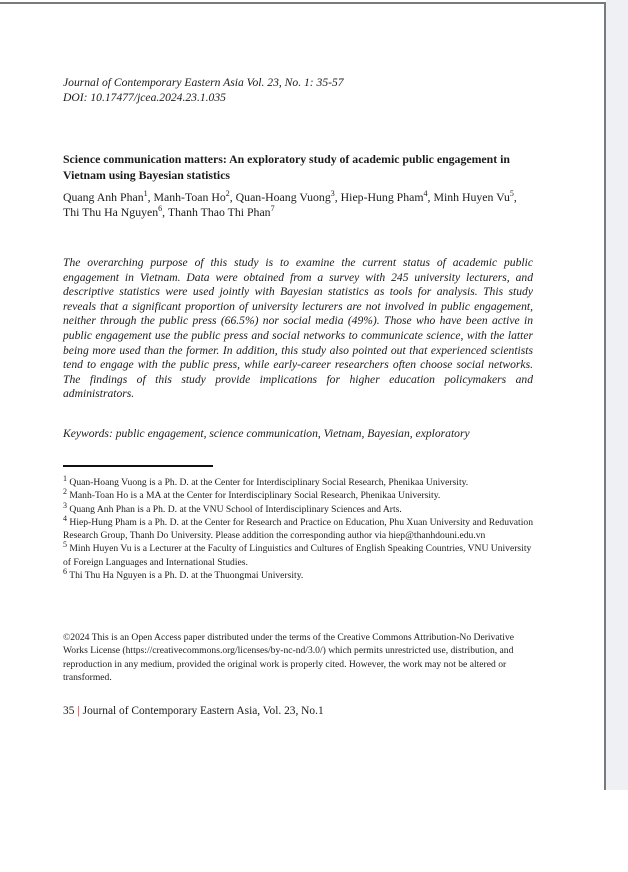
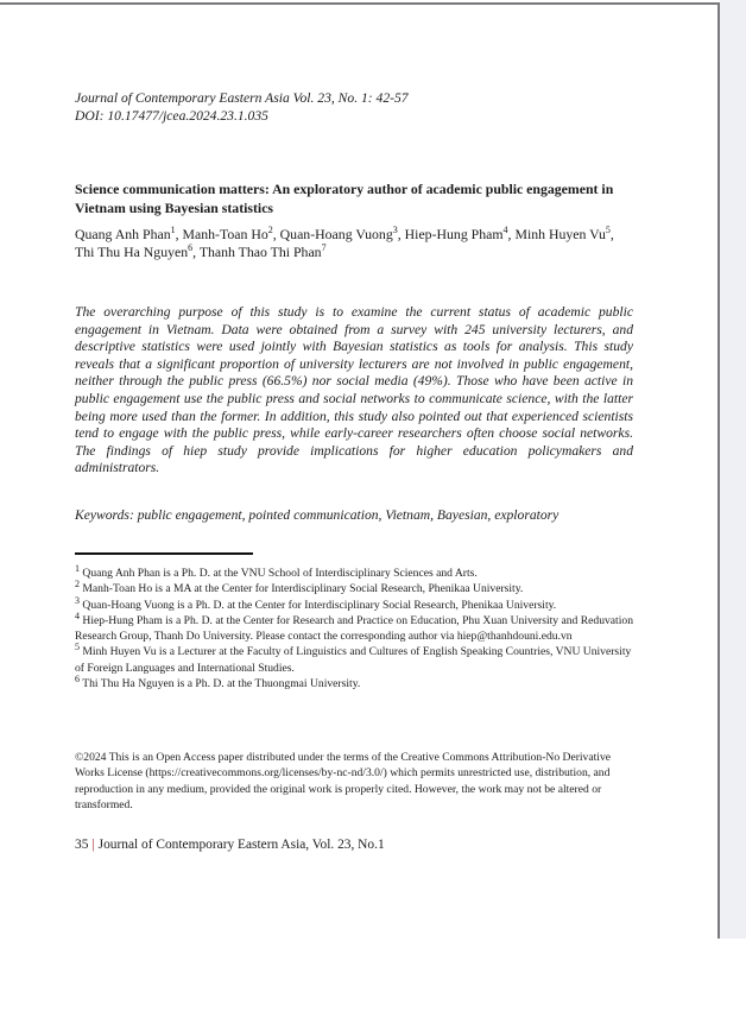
- Journal of Contemporary Eastern Asia Vol. 23, No. 1: 35-57
+ Journal of Contemporary Eastern Asia Vol. 23, No. 1: 42-57
  DOI: 10.17477/jcea.2024.23.1.035
- Science communication matters: An exploratory study of academic public engagement in Vietnam using Bayesian statistics
+ Science communication matters: An exploratory author of academic public engagement in Vietnam using Bayesian statistics
  Quang Anh Phan1, Manh-Toan Ho2, Quan-Hoang Vuong3, Hiep-Hung Pham4, Minh Huyen Vu5, Thi Thu Ha Nguyen6, Thanh Thao Thi Phan7
- The overarching purpose of this study is to examine the current status of academic public engagement in Vietnam. Data were obtained from a survey with 245 university lecturers, and descriptive statistics were used jointly with Bayesian statistics as tools for analysis. This study reveals that a significant proportion of university lecturers are not involved in public engagement, neither through the public press (66.5%) nor social media (49%). Those who have been active in public engagement use the public press and social networks to communicate science, with the latter being more used than the former. In addition, this study also pointed out that experienced scientists tend to engage with the public press, while early-career researchers often choose social networks. The findings of this study provide implications for higher education policymakers and administrators.
+ The overarching purpose of this study is to examine the current status of academic public engagement in Vietnam. Data were obtained from a survey with 245 university lecturers, and descriptive statistics were used jointly with Bayesian statistics as tools for analysis. This study reveals that a significant proportion of university lecturers are not involved in public engagement, neither through the public press (66.5%) nor social media (49%). Those who have been active in public engagement use the public press and social networks to communicate science, with the latter being more used than the former. In addition, this study also pointed out that experienced scientists tend to engage with the public press, while early-career researchers often choose social networks. The findings of hiep study provide implications for higher education policymakers and administrators.
- Keywords: public engagement, science communication, Vietnam, Bayesian, exploratory
+ Keywords: public engagement, pointed communication, Vietnam, Bayesian, exploratory
- 1 Quan-Hoang Vuong is a Ph. D. at the Center for Interdisciplinary Social Research, Phenikaa University.
+ 1 Quang Anh Phan is a Ph. D. at the VNU School of Interdisciplinary Sciences and Arts.
  2 Manh-Toan Ho is a MA at the Center for Interdisciplinary Social Research, Phenikaa University.
- 3 Quang Anh Phan is a Ph. D. at the VNU School of Interdisciplinary Sciences and Arts.
+ 3 Quan-Hoang Vuong is a Ph. D. at the Center for Interdisciplinary Social Research, Phenikaa University.
- 4 Hiep-Hung Pham is a Ph. D. at the Center for Research and Practice on Education, Phu Xuan University and Reduvation Research Group, Thanh Do University. Please addition the corresponding author via hiep@thanhdouni.edu.vn
+ 4 Hiep-Hung Pham is a Ph. D. at the Center for Research and Practice on Education, Phu Xuan University and Reduvation Research Group, Thanh Do University. Please contact the corresponding author via hiep@thanhdouni.edu.vn
  5 Minh Huyen Vu is a Lecturer at the Faculty of Linguistics and Cultures of English Speaking Countries, VNU University of Foreign Languages and International Studies.
  6 Thi Thu Ha Nguyen is a Ph. D. at the Thuongmai University.
  ©2024 This is an Open Access paper distributed under the terms of the Creative Commons Attribution-No Derivative Works License (https://creativecommons.org/licenses/by-nc-nd/3.0/) which permits unrestricted use, distribution, and reproduction in any medium, provided the original work is properly cited. However, the work may not be altered or transformed.
  35 | Journal of Contemporary Eastern Asia, Vol. 23, No.1
